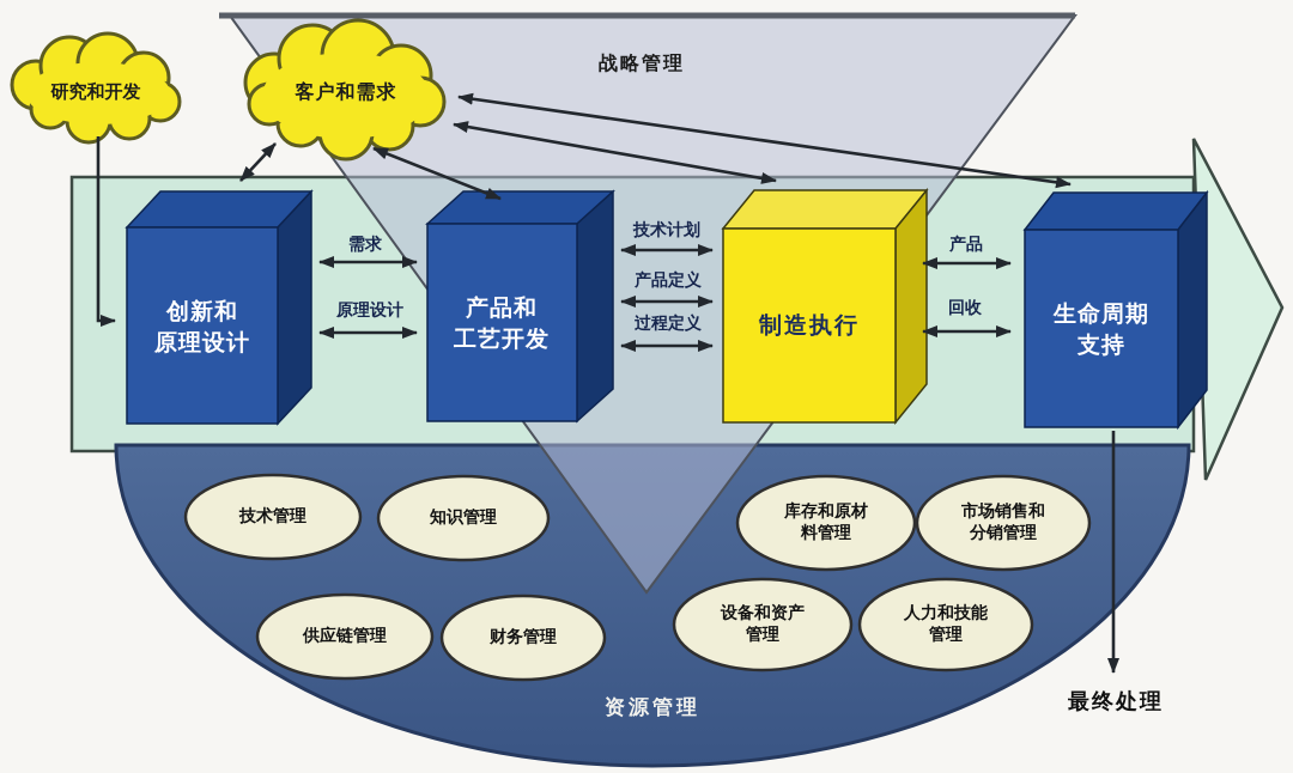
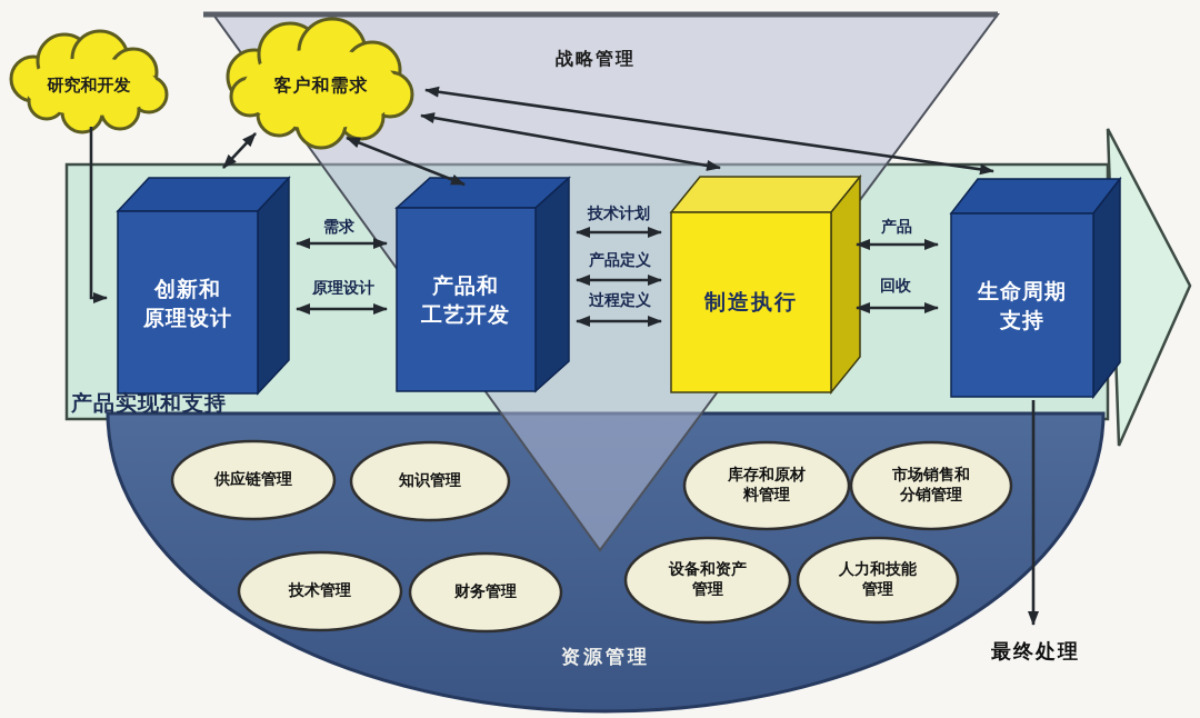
  战略管理
  研究和开发
  客户和需求
+ 产品实现和支持
  创新和
  原理设计
  产品和
  工艺开发
  制造执行
  生命周期
  支持
  需求
  原理设计
  技术计划
  产品定义
  过程定义
  产品
  回收
- 技术管理
+ 供应链管理
  知识管理
  库存和原材
  料管理
  市场销售和
  分销管理
- 供应链管理
+ 技术管理
  财务管理
  设备和资产
  管理
  人力和技能
  管理
  资源管理
  最终处理
